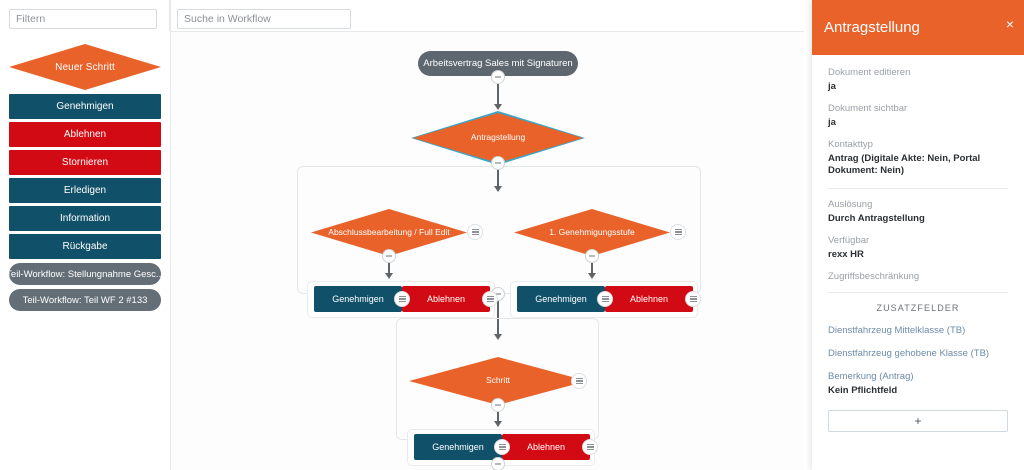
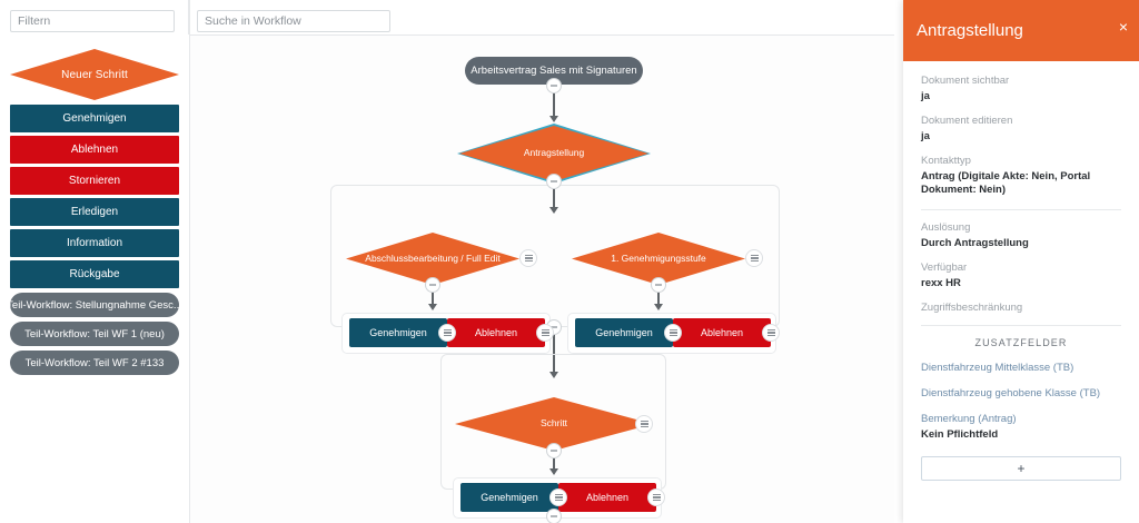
  Filtern
  Suche in Workflow
  Neuer Schritt
  Genehmigen
  Ablehnen
  Stornieren
  Erledigen
  Information
  Rückgabe
  Teil-Workflow: Stellungnahme Gesc..
+ Teil-Workflow: Teil WF 1 (neu)
  Teil-Workflow: Teil WF 2 #133
  Arbeitsvertrag Sales mit Signaturen
  Antragstellung
  Abschlussbearbeitung / Full Edit
  Genehmigen
  Ablehnen
  1. Genehmigungsstufe
  Genehmigen
  Ablehnen
  Schritt
  Genehmigen
  Ablehnen
  Antragstellung
  ×
- Dokument editieren
+ Dokument sichtbar
  ja
- Dokument sichtbar
+ Dokument editieren
  ja
  Kontakttyp
  Antrag (Digitale Akte: Nein, Portal Dokument: Nein)
  Auslösung
  Durch Antragstellung
  Verfügbar
  rexx HR
  Zugriffsbeschränkung
  ZUSATZFELDER
  Dienstfahrzeug Mittelklasse (TB)
  Dienstfahrzeug gehobene Klasse (TB)
  Bemerkung (Antrag)
  Kein Pflichtfeld
  +
